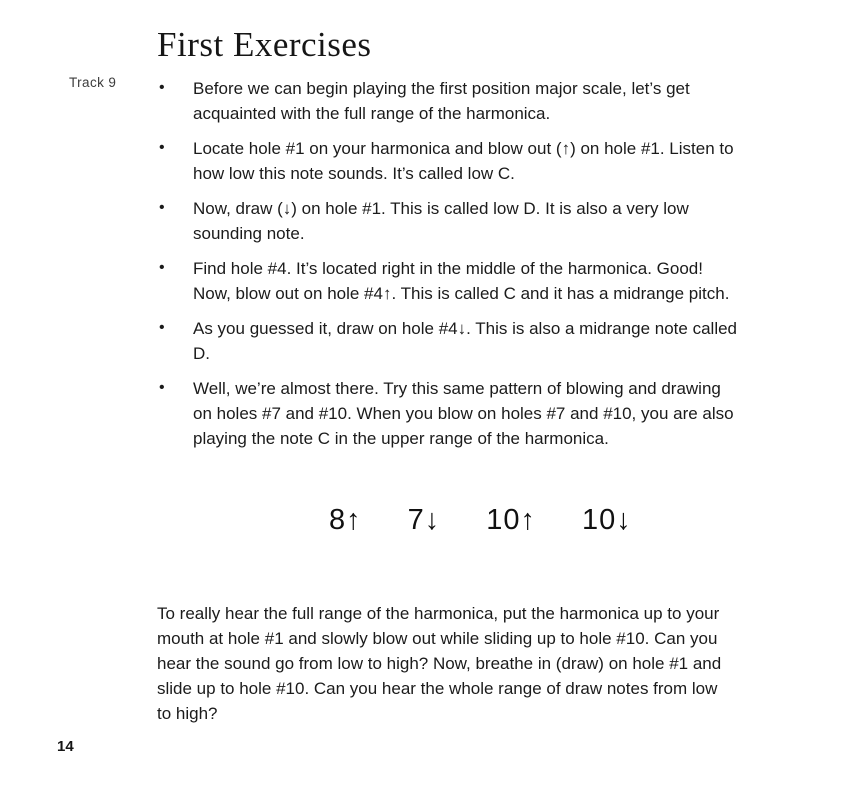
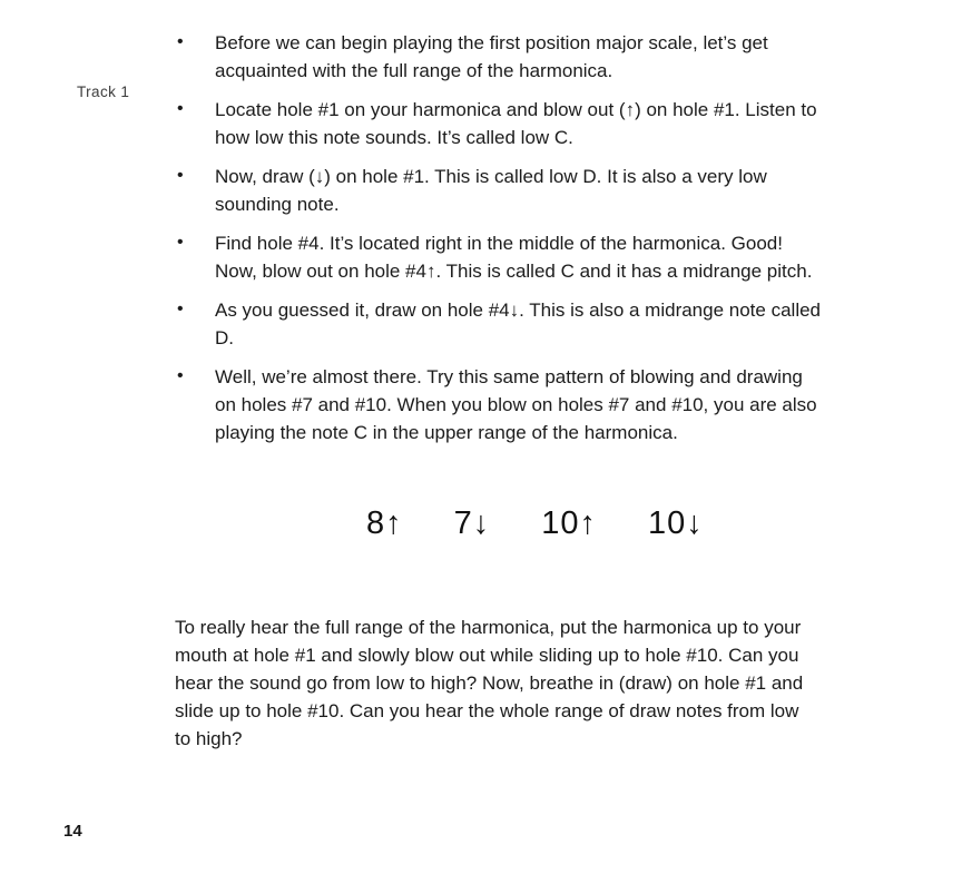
- Track 9
+ Track 1
- First Exercises
  •
  Before we can begin playing the first position major scale, let’s get
  acquainted with the full range of the harmonica.
  •
  Locate hole #1 on your harmonica and blow out (↑) on hole #1. Listen to
  how low this note sounds. It’s called low C.
  •
  Now, draw (↓) on hole #1. This is called low D. It is also a very low
  sounding note.
  •
  Find hole #4. It’s located right in the middle of the harmonica. Good!
  Now, blow out on hole #4↑. This is called C and it has a midrange pitch.
  •
  As you guessed it, draw on hole #4↓. This is also a midrange note called
  D.
  •
  Well, we’re almost there. Try this same pattern of blowing and drawing
  on holes #7 and #10. When you blow on holes #7 and #10, you are also
  playing the note C in the upper range of the harmonica.
  8↑
  7↓
  10↑
  10↓
  To really hear the full range of the harmonica, put the harmonica up to your
  mouth at hole #1 and slowly blow out while sliding up to hole #10. Can you
  hear the sound go from low to high? Now, breathe in (draw) on hole #1 and
  slide up to hole #10. Can you hear the whole range of draw notes from low
  to high?
  14
